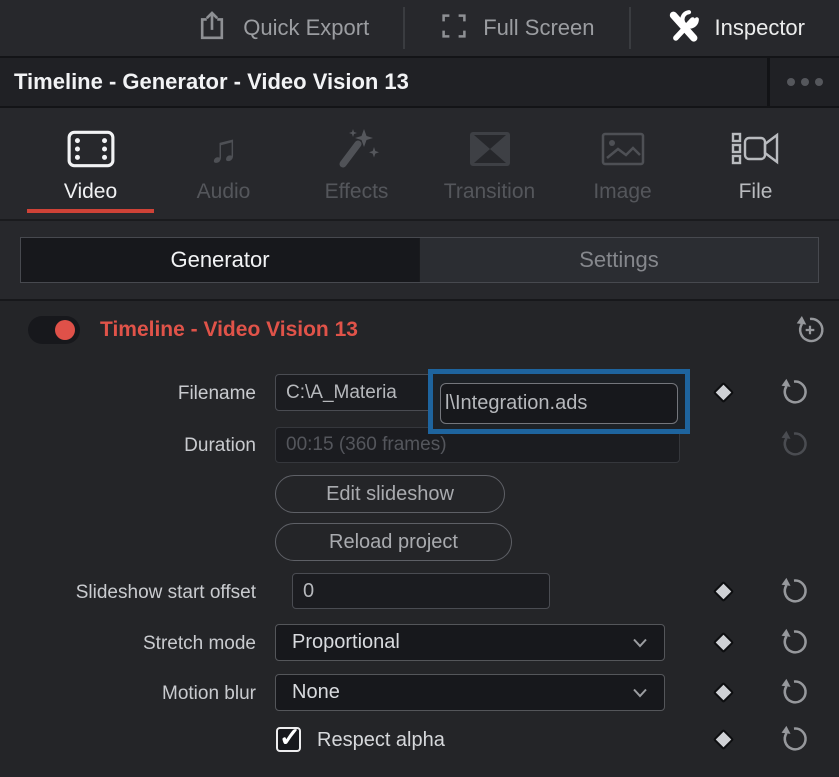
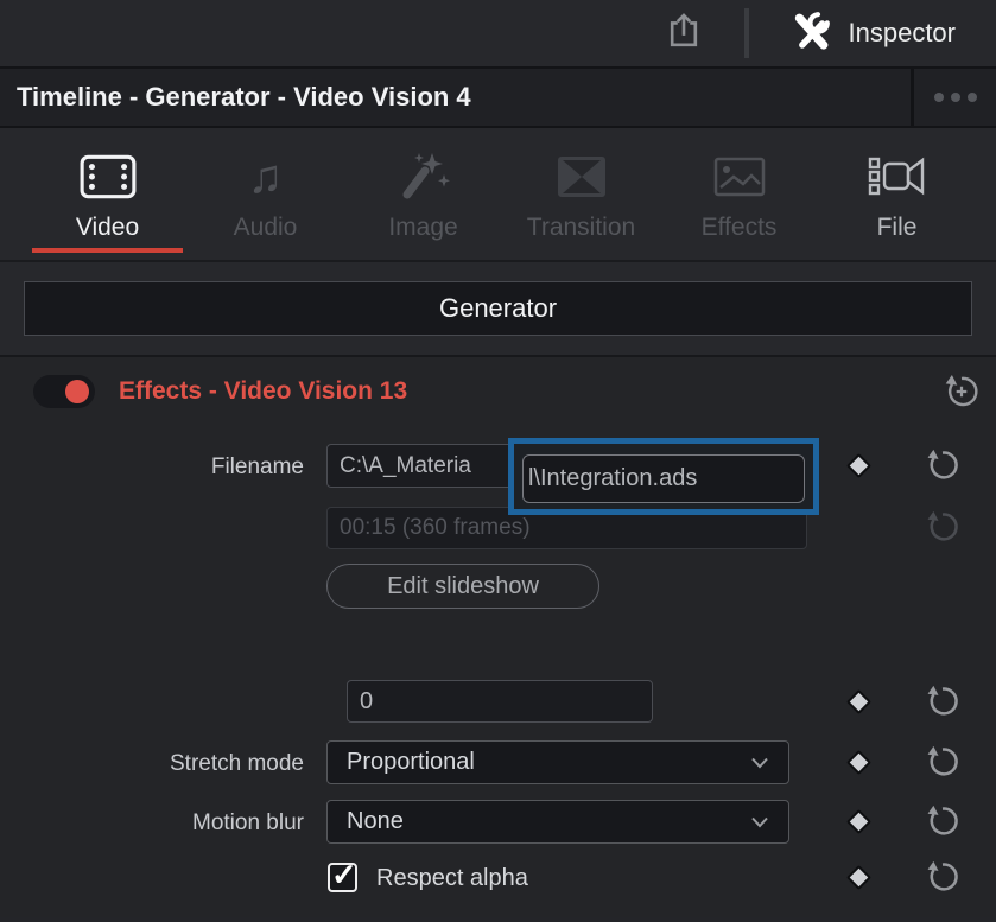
- Quick Export
- Full Screen
  Inspector
- Timeline - Generator - Video Vision 13
+ Timeline - Generator - Video Vision 4
  Video
  ♫
  Audio
- Effects
+ Image
  Transition
- Image
+ Effects
  File
  Generator
- Settings
- Timeline - Video Vision 13
+ Effects - Video Vision 13
  Filename
  C:\A_Materia
  l\Integration.ads
- Duration
  00:15 (360 frames)
  Edit slideshow
- Reload project
- Slideshow start offset
  0
  Stretch mode
  Proportional
  Motion blur
  None
  ✓
  Respect alpha
